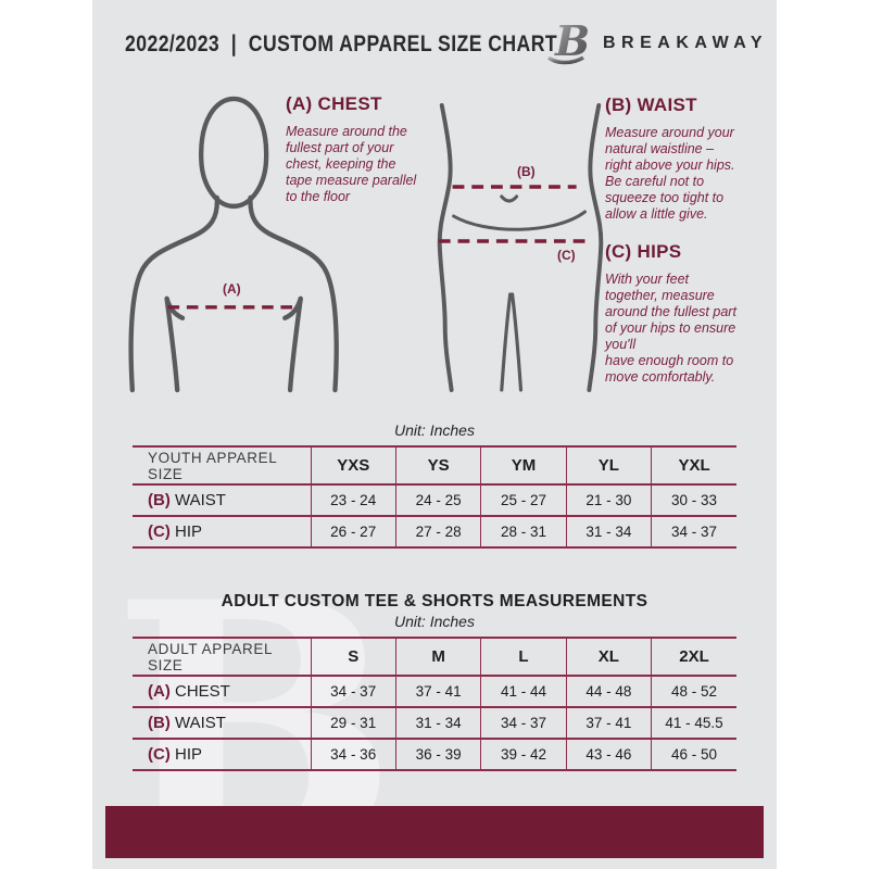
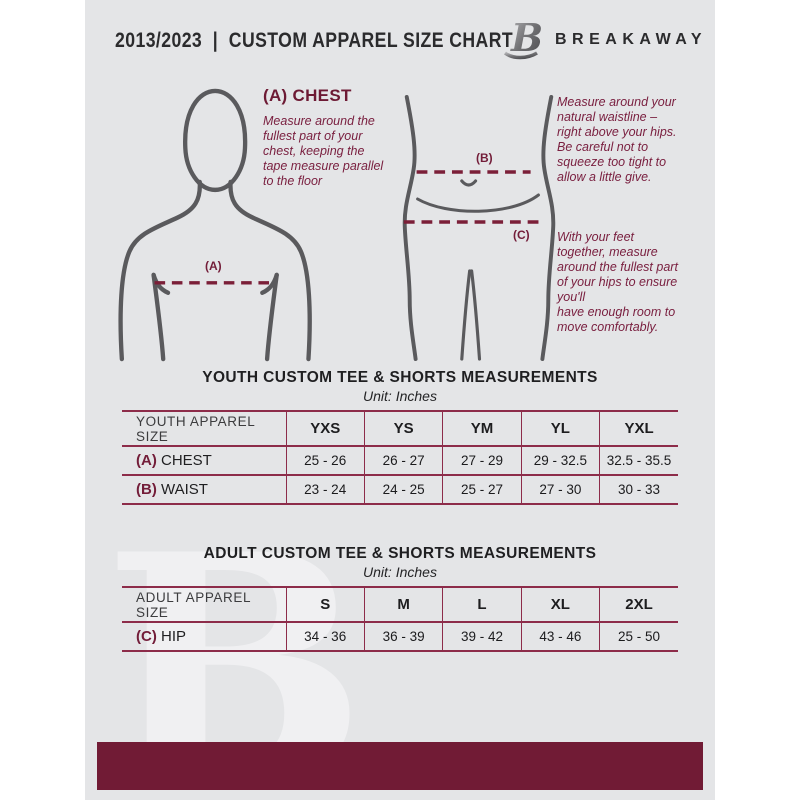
  B
- 2022/2023 | CUSTOM APPAREL SIZE CHART
+ 2013/2023 | CUSTOM APPAREL SIZE CHART
  B
  BREAKAWAY
  (A)
  (B)
  (C)
  (A) CHEST
  Measure around the
  fullest part of your
  chest, keeping the
  tape measure parallel
  to the floor
- (B) WAIST
  Measure around your
  natural waistline –
  right above your hips.
  Be careful not to
  squeeze too tight to
  allow a little give.
- (C) HIPS
  With your feet
  together, measure
  around the fullest part
  of your hips to ensure
  you'll
  have enough room to
  move comfortably.
+ YOUTH CUSTOM TEE & SHORTS MEASUREMENTS
  Unit: Inches
  YOUTH APPAREL SIZE	YXS	YS	YM	YL	YXL
+ (A) CHEST	25 - 26	26 - 27	27 - 29	29 - 32.5	32.5 - 35.5
- (B) WAIST	23 - 24	24 - 25	25 - 27	21 - 30	30 - 33
+ (B) WAIST	23 - 24	24 - 25	25 - 27	27 - 30	30 - 33
- (C) HIP	26 - 27	27 - 28	28 - 31	31 - 34	34 - 37
  ADULT CUSTOM TEE & SHORTS MEASUREMENTS
  Unit: Inches
  ADULT APPAREL SIZE	S	M	L	XL	2XL
- (A) CHEST	34 - 37	37 - 41	41 - 44	44 - 48	48 - 52
- (B) WAIST	29 - 31	31 - 34	34 - 37	37 - 41	41 - 45.5
- (C) HIP	34 - 36	36 - 39	39 - 42	43 - 46	46 - 50
+ (C) HIP	34 - 36	36 - 39	39 - 42	43 - 46	25 - 50
